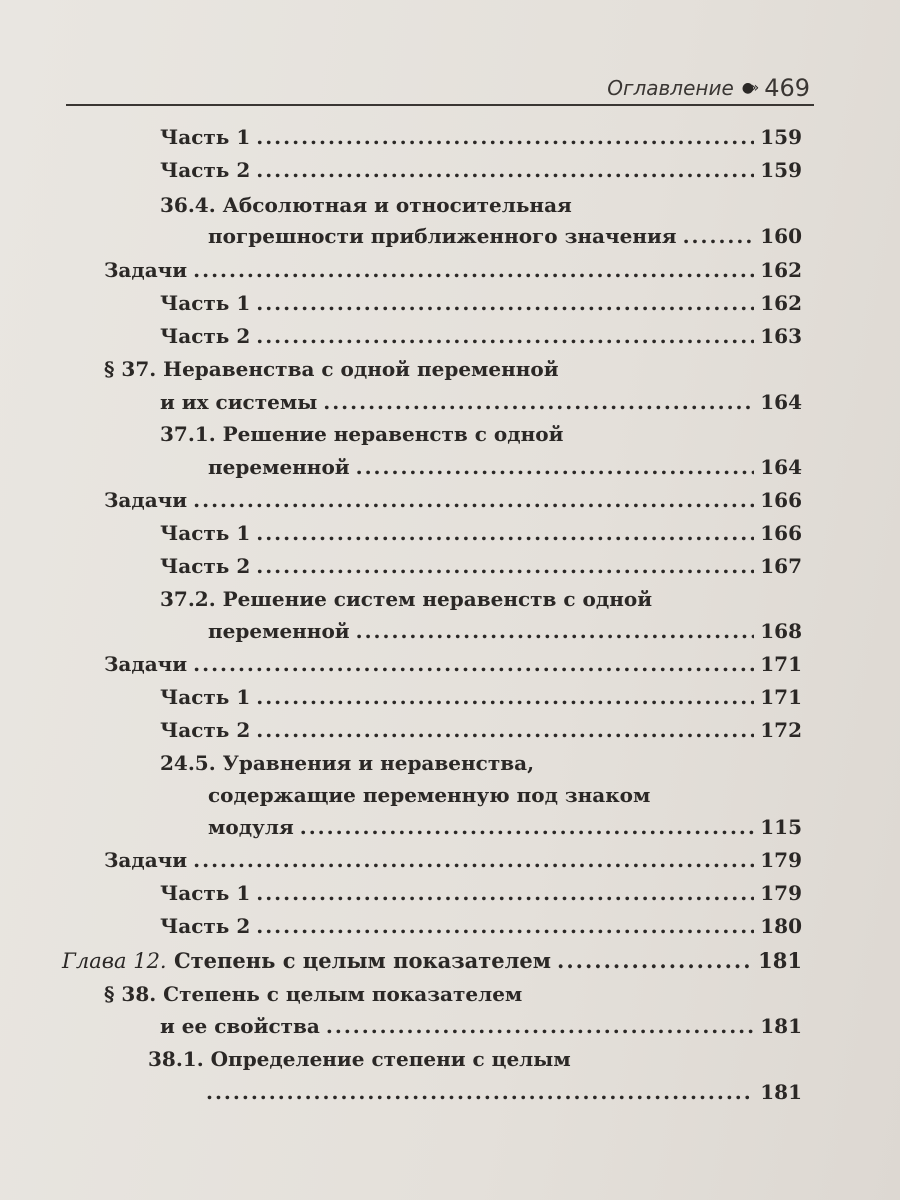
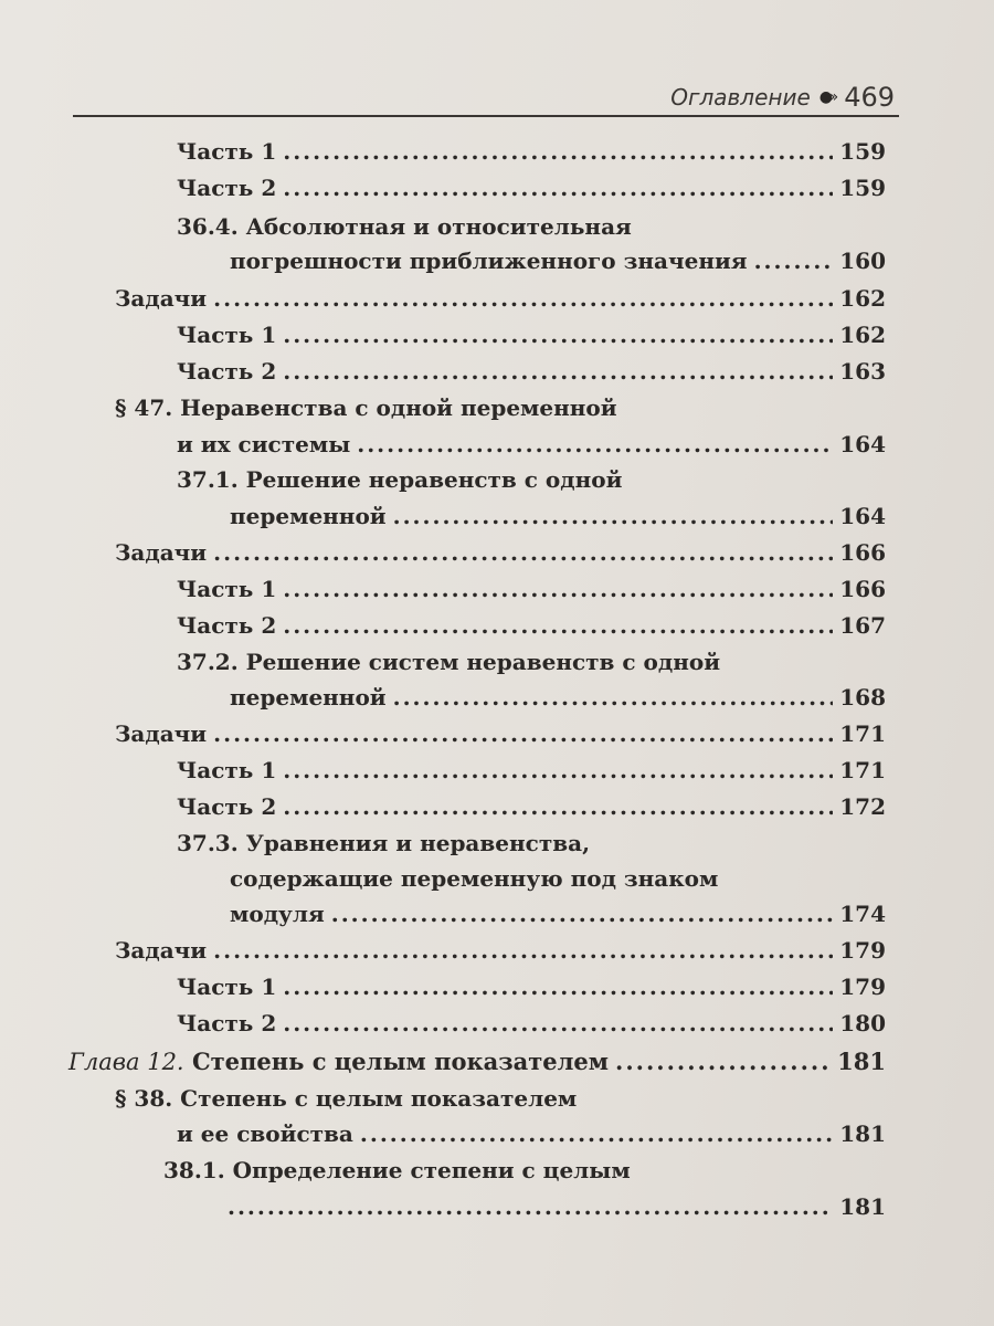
  Оглавление
  ●››
  469
  Часть 1
  159
  Часть 2
  159
  36.4. Абсолютная и относительная
  погрешности приближенного значения
  160
  Задачи
  162
  Часть 1
  162
  Часть 2
  163
- § 37. Неравенства с одной переменной
+ § 47. Неравенства с одной переменной
  и их системы
  164
  37.1. Решение неравенств с одной
  переменной
  164
  Задачи
  166
  Часть 1
  166
  Часть 2
  167
  37.2. Решение систем неравенств с одной
  переменной
  168
  Задачи
  171
  Часть 1
  171
  Часть 2
  172
- 24.5. Уравнения и неравенства,
+ 37.3. Уравнения и неравенства,
  содержащие переменную под знаком
  модуля
- 115
+ 174
  Задачи
  179
  Часть 1
  179
  Часть 2
  180
  Глава 12. Степень с целым показателем
  181
  § 38. Степень с целым показателем
  и ее свойства
  181
  38.1. Определение степени с целым
  181
